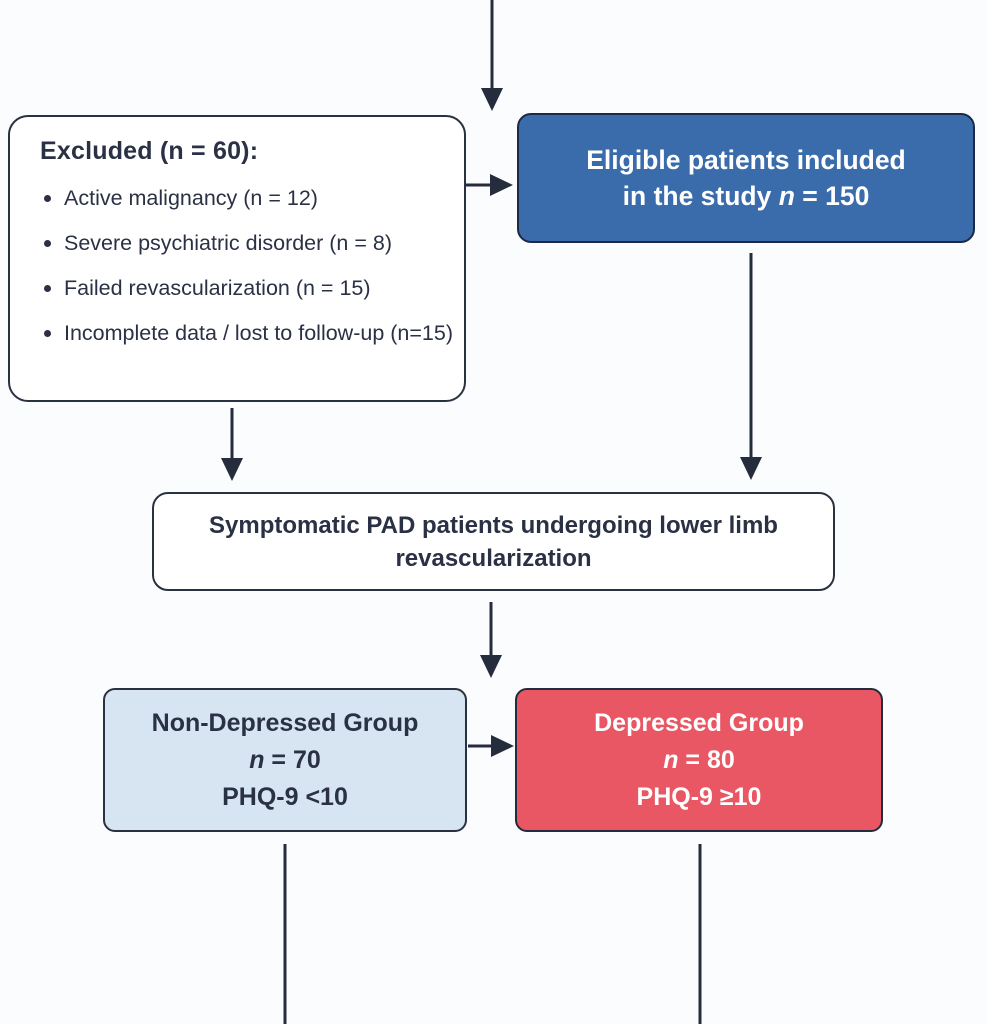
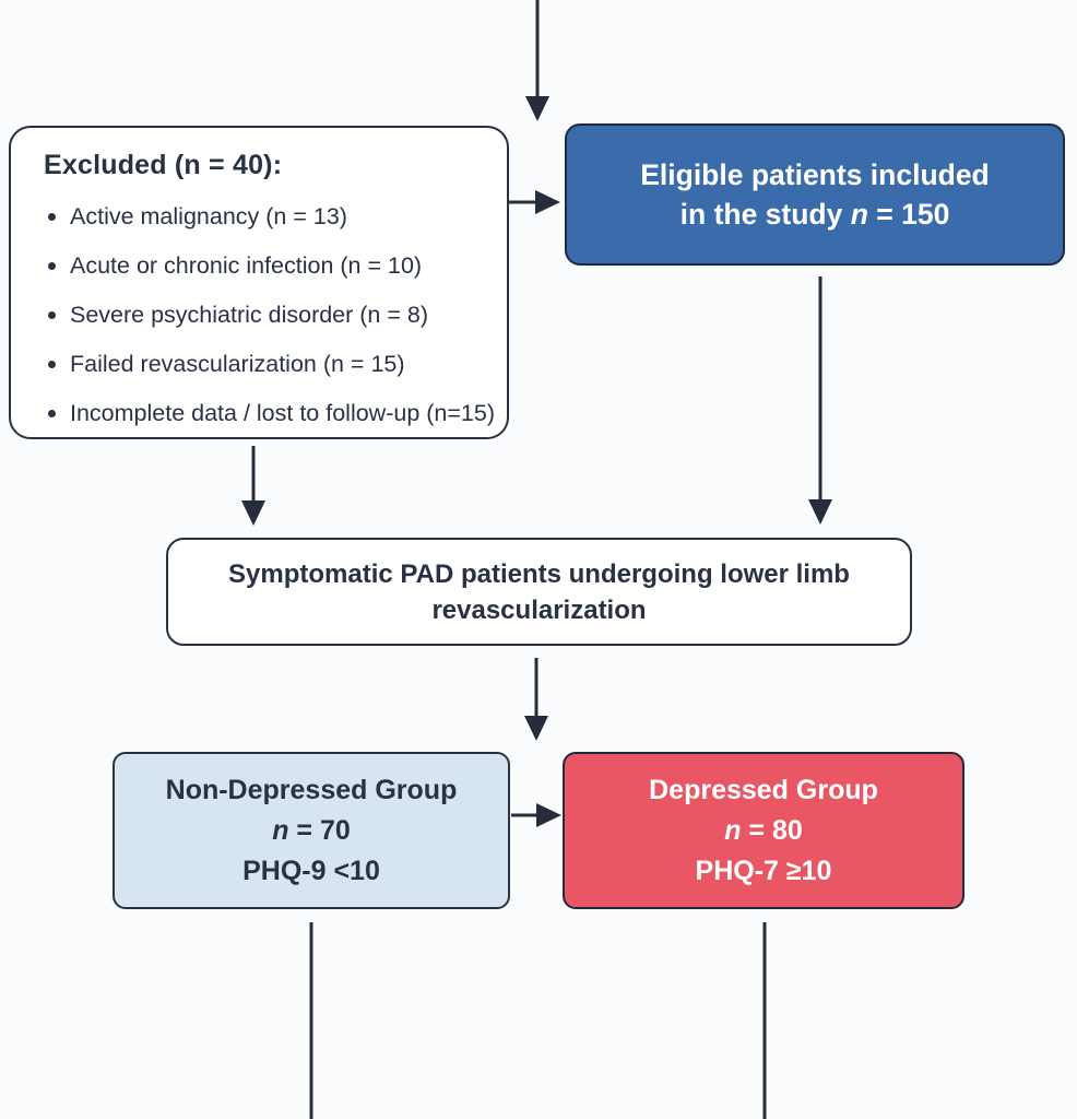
- Excluded (n = 60):
+ Excluded (n = 40):
- Active malignancy (n = 12)
+ Active malignancy (n = 13)
+ Acute or chronic infection (n = 10)
  Severe psychiatric disorder (n = 8)
  Failed revascularization (n = 15)
  Incomplete data / lost to follow-up (n=15)
  Eligible patients included
  in the study n = 150
  Symptomatic PAD patients undergoing lower limb
  revascularization
  Non-Depressed Group
  n = 70
  PHQ-9 <10
  Depressed Group
  n = 80
- PHQ-9 ≥10
+ PHQ-7 ≥10
